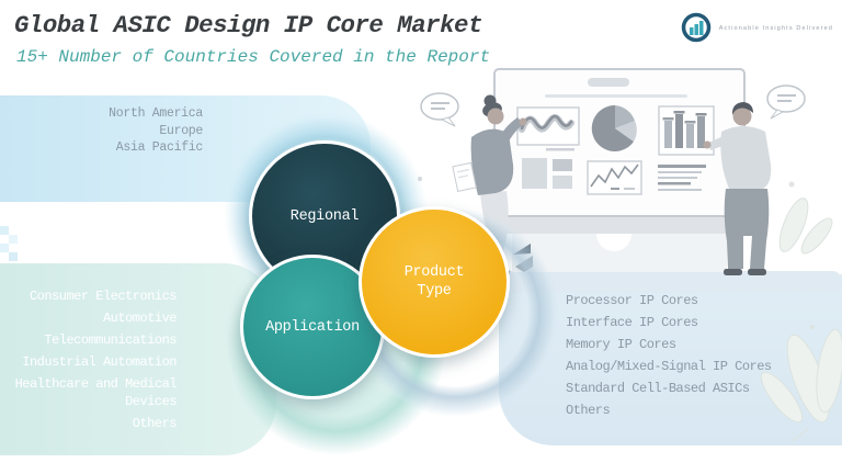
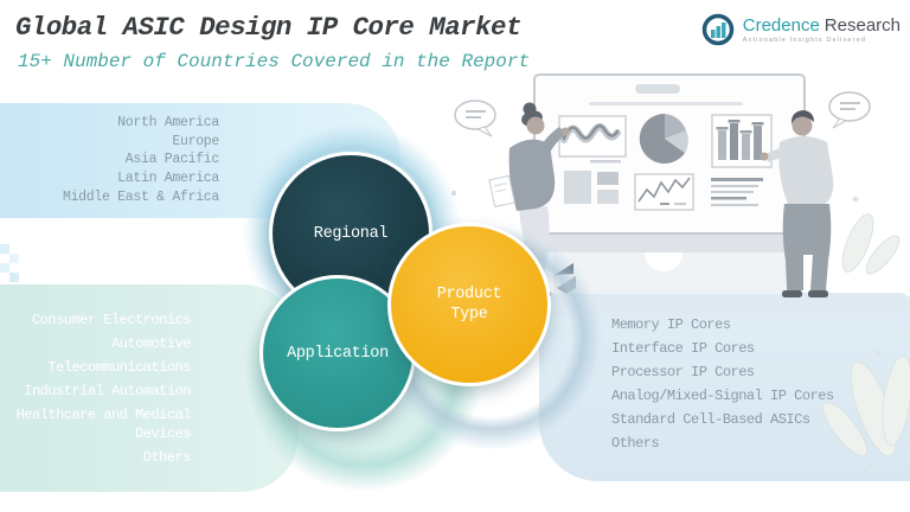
  Regional
  Application
  Product Type
  North America
  Europe
  Asia Pacific
+ Latin America
+ Middle East & Africa
  Consumer Electronics
  Automotive
  Telecommunications
  Industrial Automation
  Healthcare and Medical Devices
  Others
- Processor IP Cores
+ Memory IP Cores
  Interface IP Cores
- Memory IP Cores
+ Processor IP Cores
  Analog/Mixed-Signal IP Cores
  Standard Cell-Based ASICs
  Others
  Global ASIC Design IP Core Market
  15+ Number of Countries Covered in the Report
+ Credence Research
